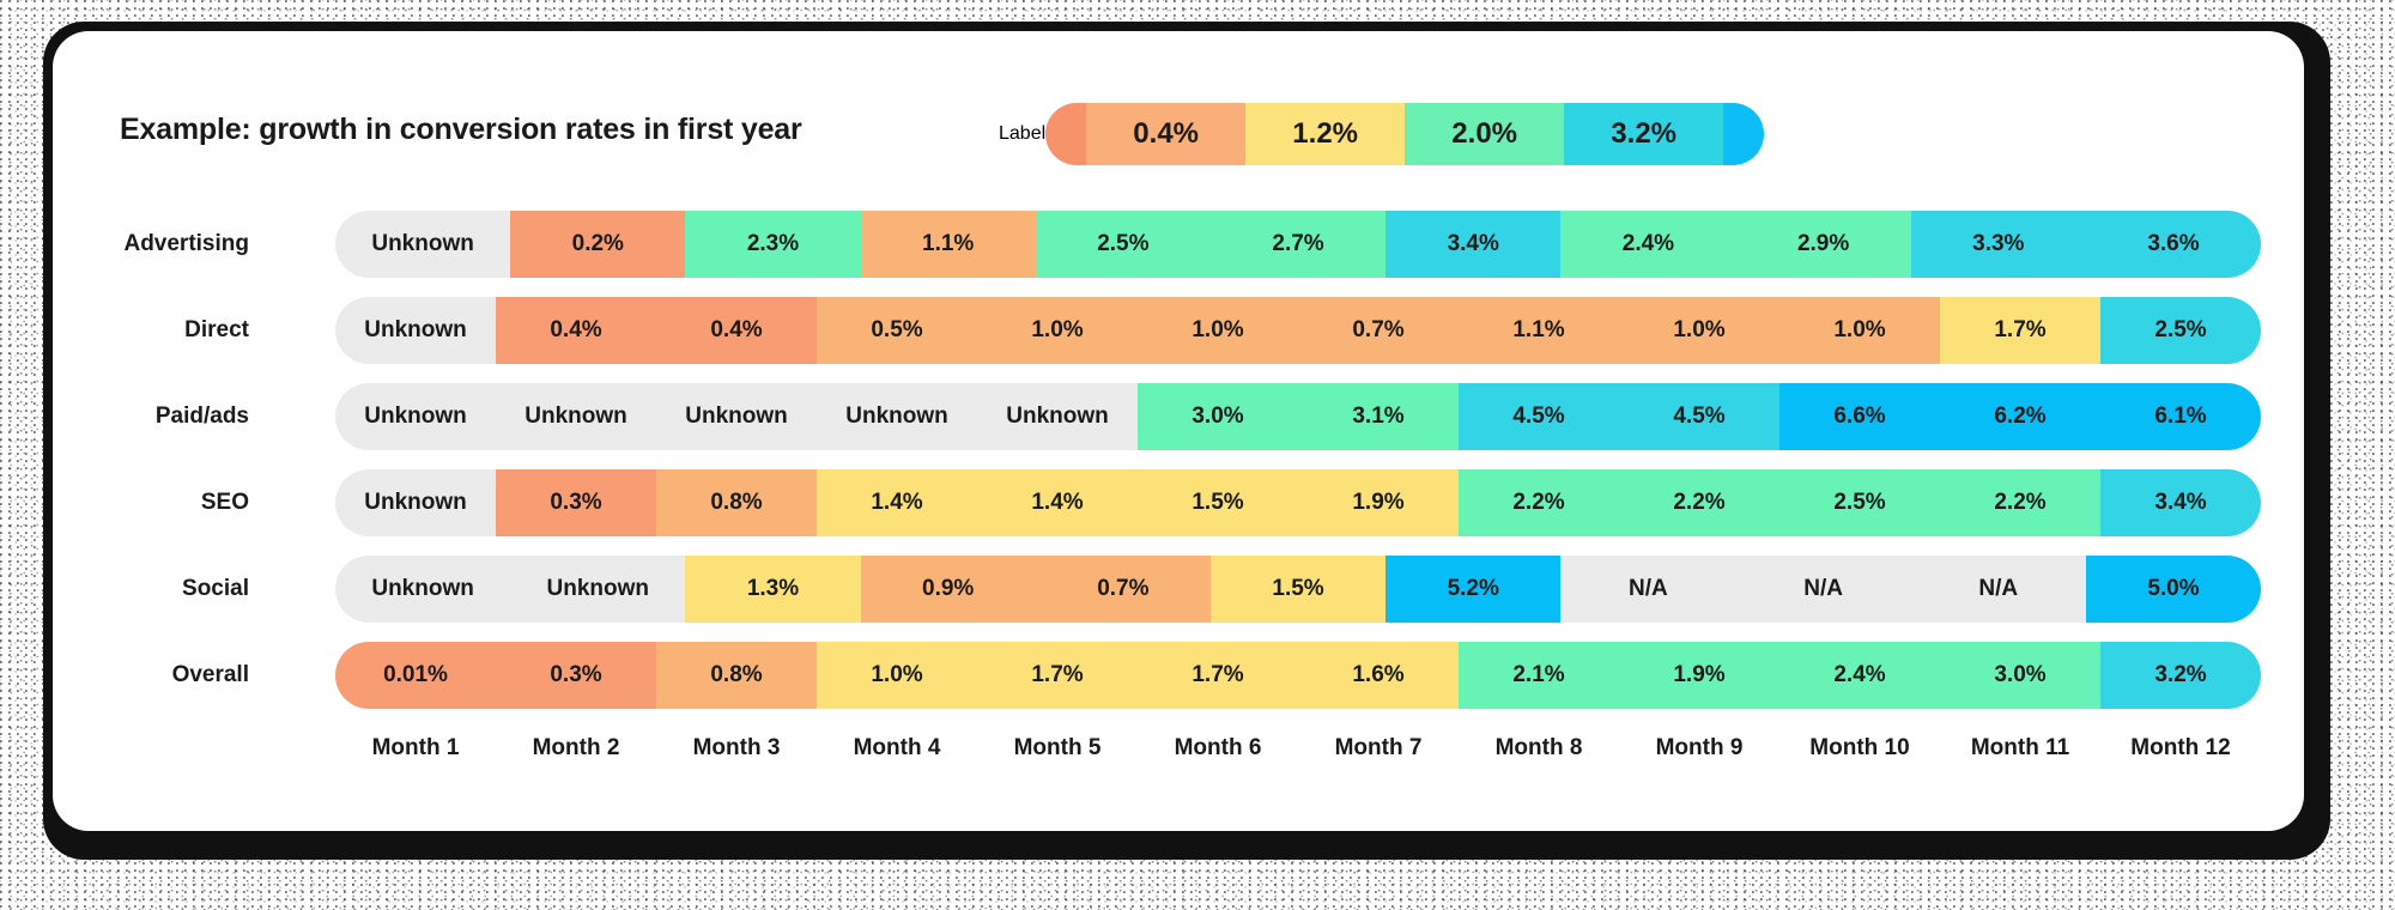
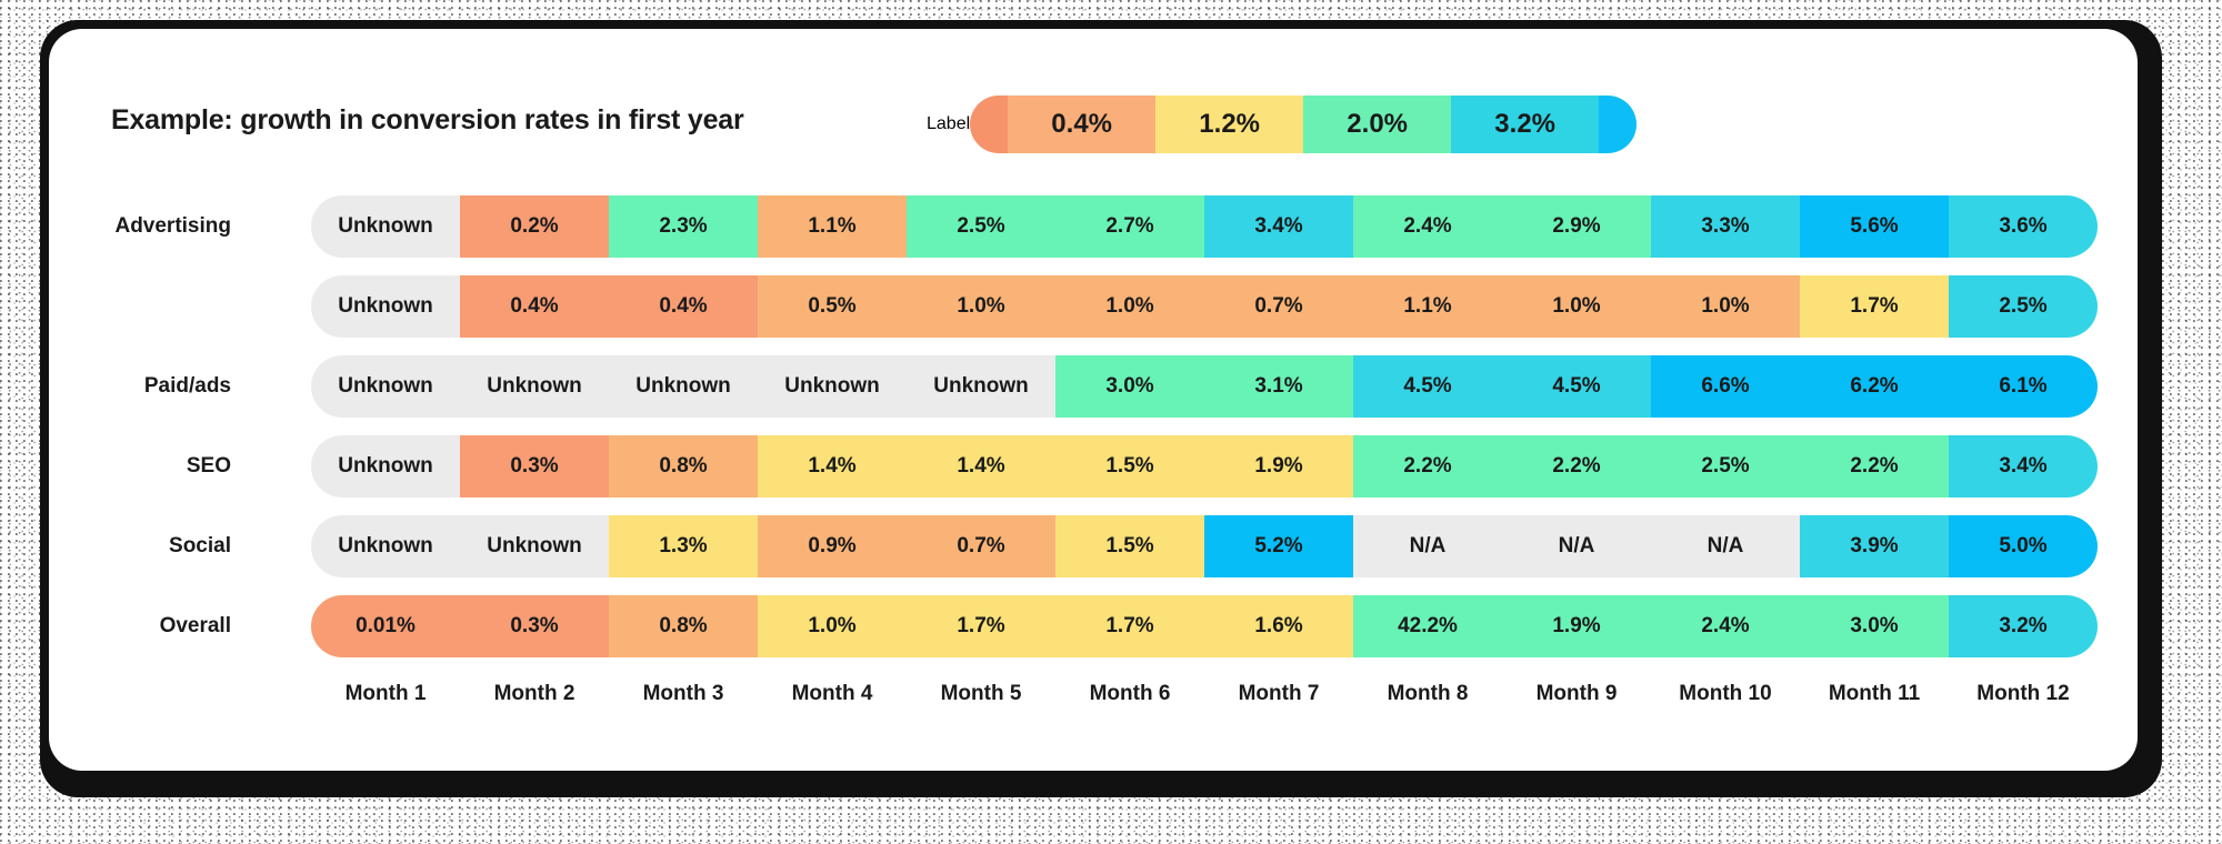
  Example: growth in conversion rates in first year
  Label
  0.4%
  1.2%
  2.0%
  3.2%
  Advertising
  Unknown
  0.2%
  2.3%
  1.1%
  2.5%
  2.7%
  3.4%
  2.4%
  2.9%
  3.3%
+ 5.6%
  3.6%
- Direct
  Unknown
  0.4%
  0.4%
  0.5%
  1.0%
  1.0%
  0.7%
  1.1%
  1.0%
  1.0%
  1.7%
  2.5%
  Paid/ads
  Unknown
  Unknown
  Unknown
  Unknown
  Unknown
  3.0%
  3.1%
  4.5%
  4.5%
  6.6%
  6.2%
  6.1%
  SEO
  Unknown
  0.3%
  0.8%
  1.4%
  1.4%
  1.5%
  1.9%
  2.2%
  2.2%
  2.5%
  2.2%
  3.4%
  Social
  Unknown
  Unknown
  1.3%
  0.9%
  0.7%
  1.5%
  5.2%
  N/A
  N/A
  N/A
+ 3.9%
  5.0%
  Overall
  0.01%
  0.3%
  0.8%
  1.0%
  1.7%
  1.7%
  1.6%
- 2.1%
+ 42.2%
  1.9%
  2.4%
  3.0%
  3.2%
  Month 1
  Month 2
  Month 3
  Month 4
  Month 5
  Month 6
  Month 7
  Month 8
  Month 9
  Month 10
  Month 11
  Month 12
